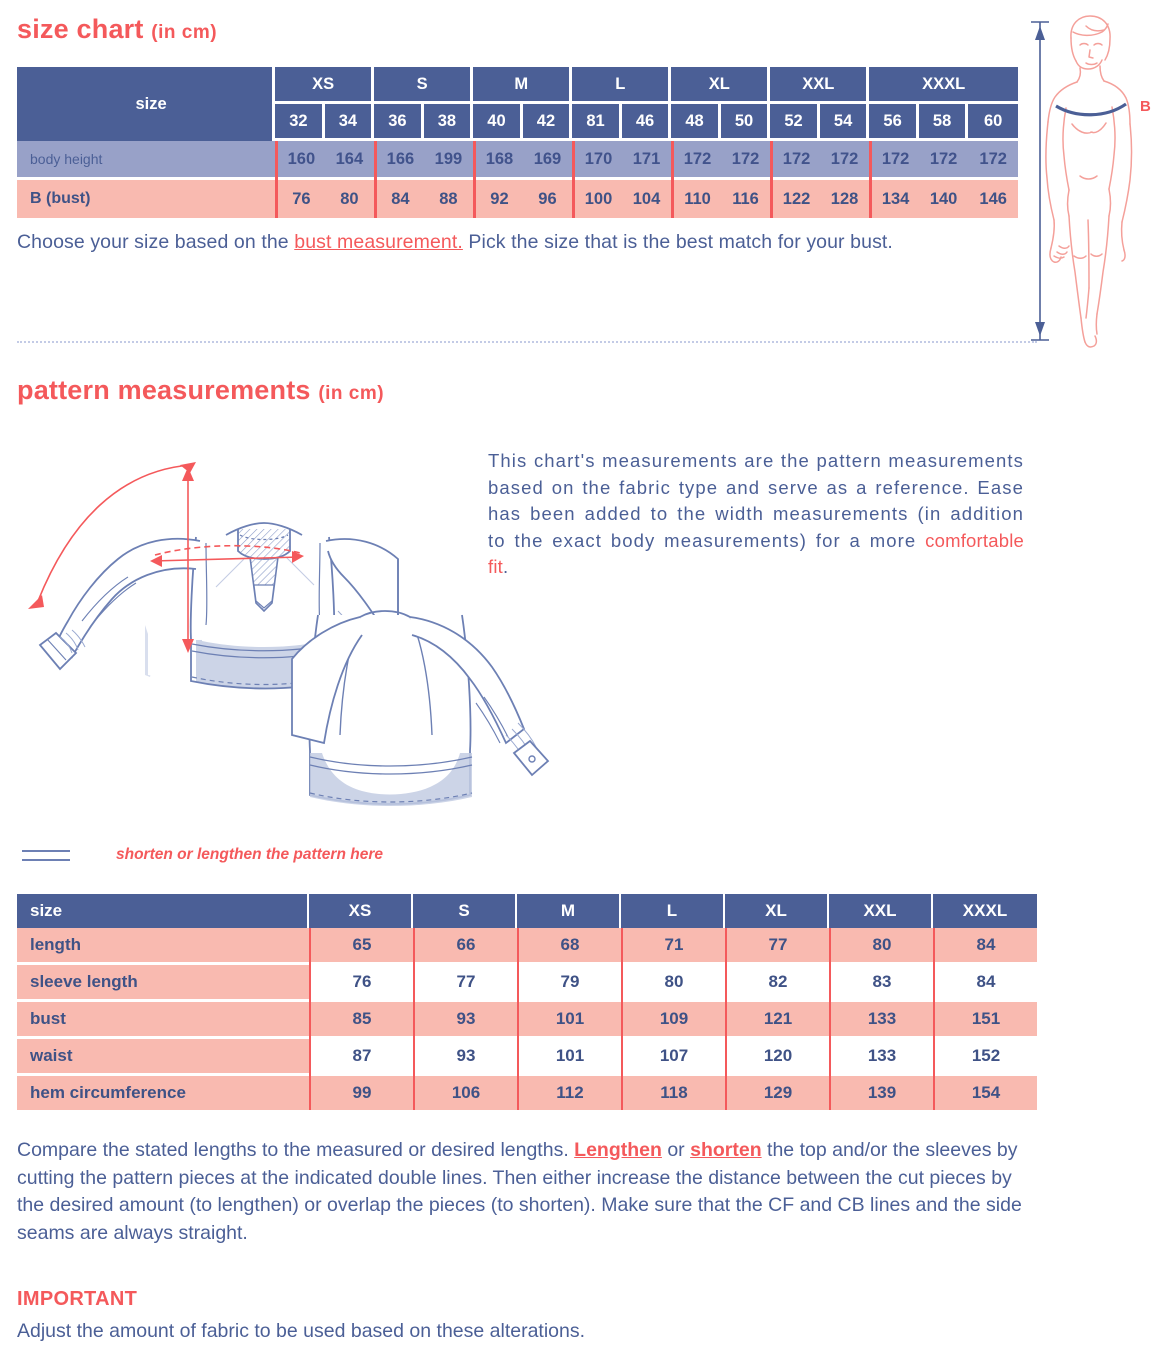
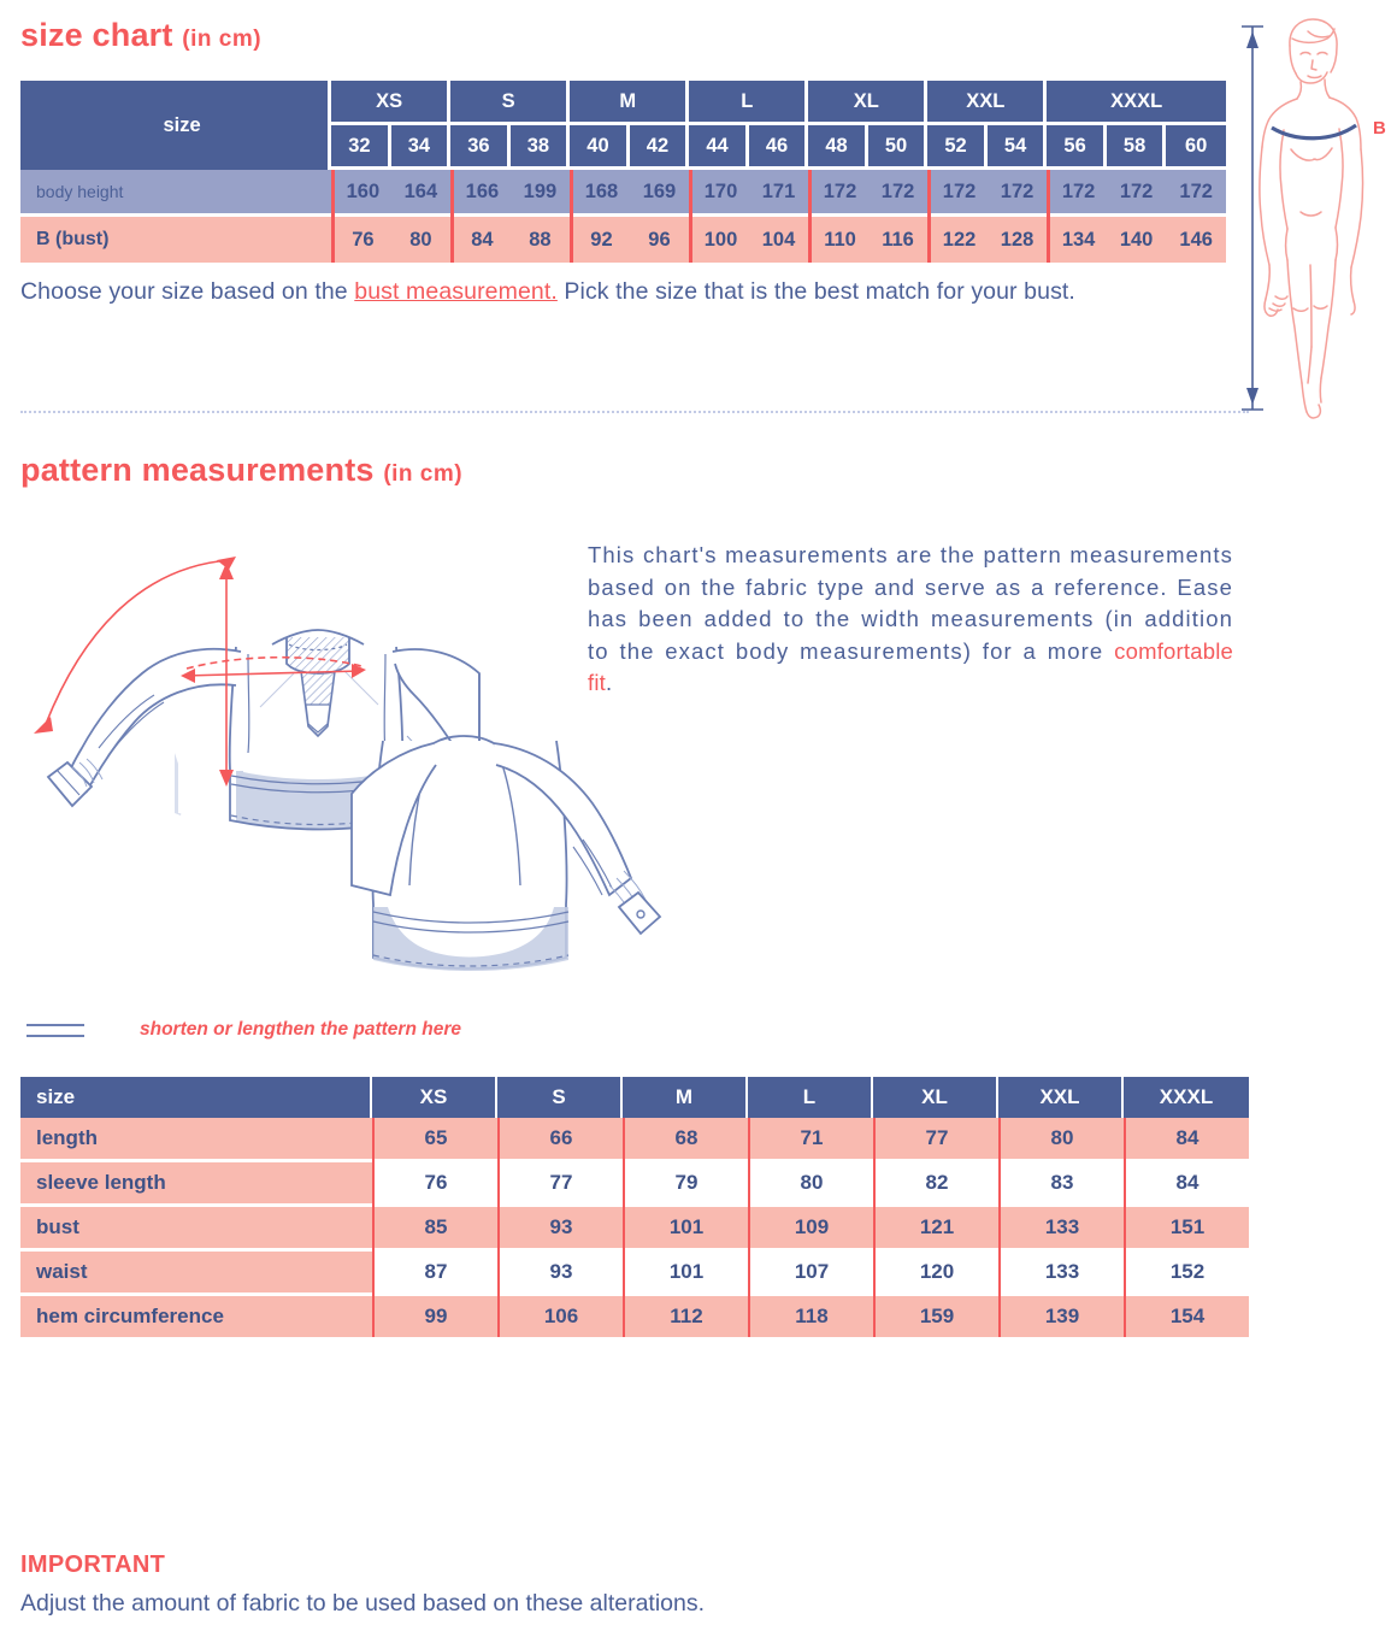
  size chart (in cm)
  size	XS	S	M	L	XL	XXL	XXXL
- 32	34	36	38	40	42	81	46	48	50	52	54	56	58	60
+ 32	34	36	38	40	42	44	46	48	50	52	54	56	58	60
  body height	160	164	166	199	168	169	170	171	172	172	172	172	172	172	172
  B (bust)	76	80	84	88	92	96	100	104	110	116	122	128	134	140	146
  Choose your size based on the bust measurement. Pick the size that is the best match for your bust.
  B
  pattern measurements (in cm)
  This chart's measurements are the pattern measurements based on the fabric type and serve as a reference. Ease has been added to the width measurements (in addition to the exact body measurements) for a more comfortable fit.
  shorten or lengthen the pattern here
  size	XS	S	M	L	XL	XXL	XXXL
  length	65	66	68	71	77	80	84
  sleeve length	76	77	79	80	82	83	84
  bust	85	93	101	109	121	133	151
  waist	87	93	101	107	120	133	152
- hem circumference	99	106	112	118	129	139	154
+ hem circumference	99	106	112	118	159	139	154
- Compare the stated lengths to the measured or desired lengths. Lengthen or shorten the top and/or the sleeves by cutting the pattern pieces at the indicated double lines. Then either increase the distance between the cut pieces by the desired amount (to lengthen) or overlap the pieces (to shorten). Make sure that the CF and CB lines and the side seams are always straight.
  IMPORTANT
  Adjust the amount of fabric to be used based on these alterations.
